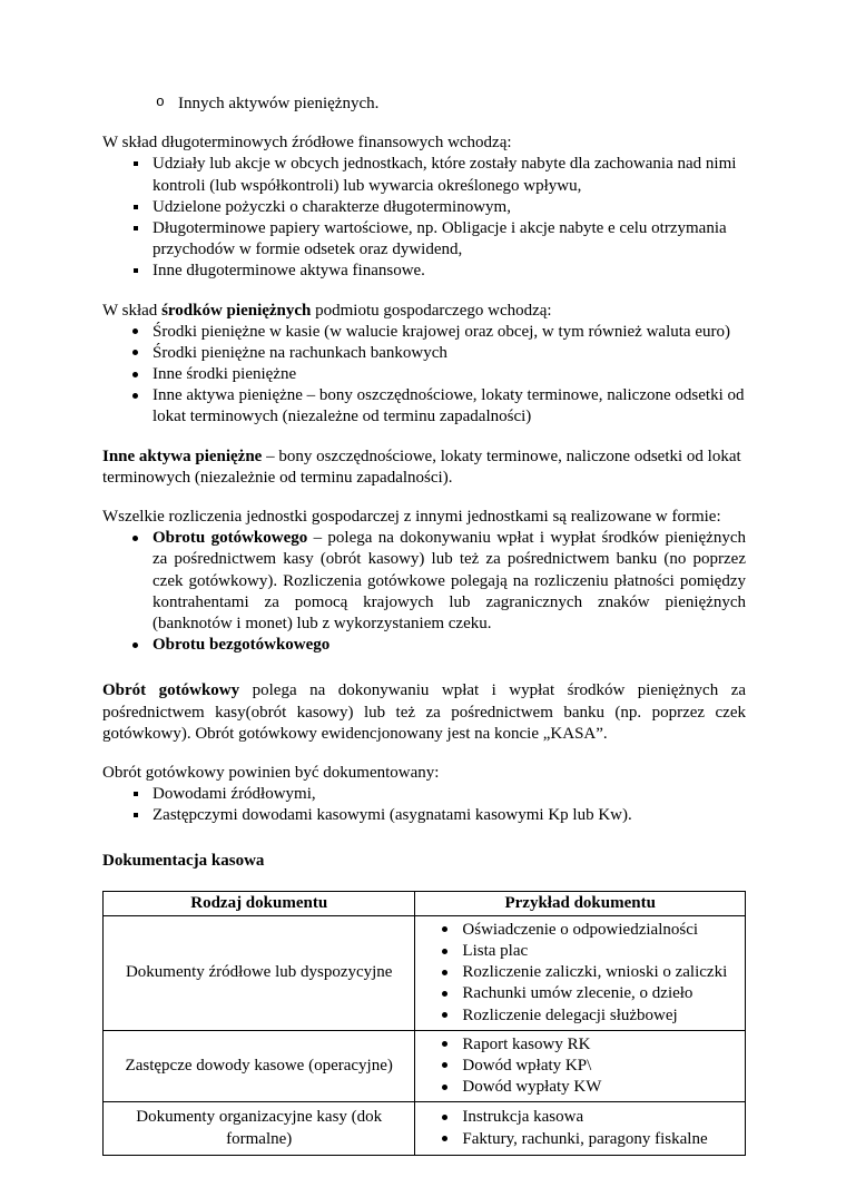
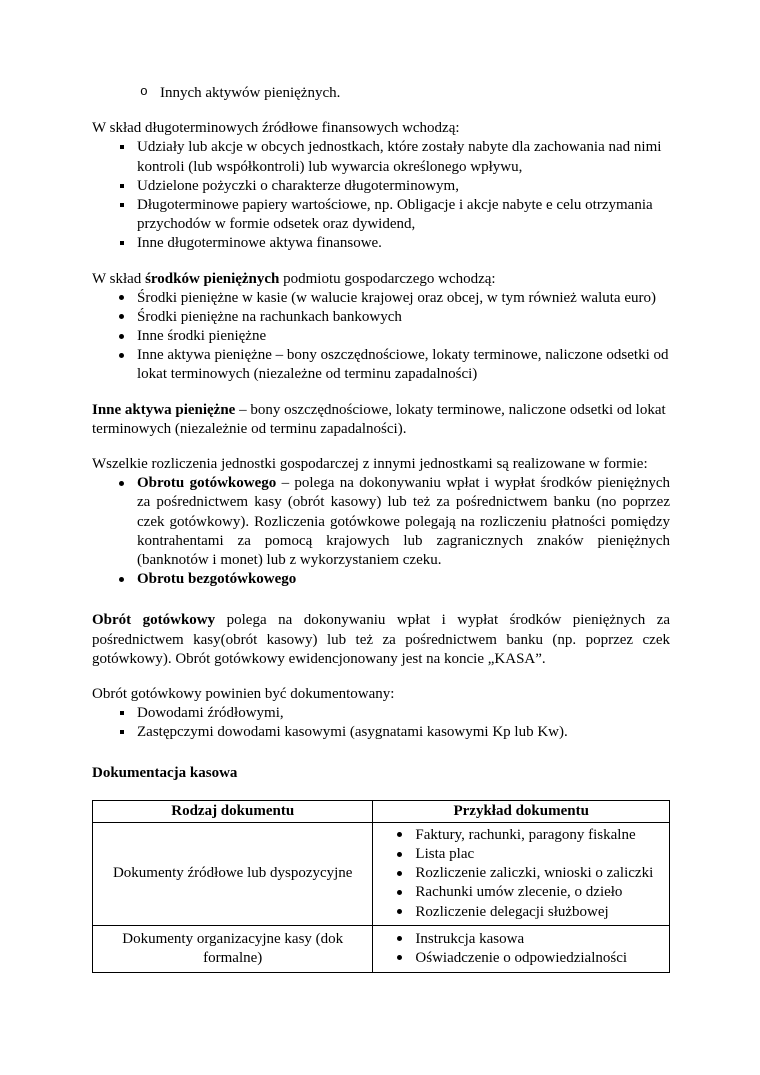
  o
  Innych aktywów pieniężnych.
  W skład długoterminowych źródłowe finansowych wchodzą:
  Udziały lub akcje w obcych jednostkach, które zostały nabyte dla zachowania nad nimi kontroli (lub współkontroli) lub wywarcia określonego wpływu,
  Udzielone pożyczki o charakterze długoterminowym,
  Długoterminowe papiery wartościowe, np. Obligacje i akcje nabyte e celu otrzymania przychodów w formie odsetek oraz dywidend,
  Inne długoterminowe aktywa finansowe.
  W skład środków pieniężnych podmiotu gospodarczego wchodzą:
  Środki pieniężne w kasie (w walucie krajowej oraz obcej, w tym również waluta euro)
  Środki pieniężne na rachunkach bankowych
  Inne środki pieniężne
  Inne aktywa pieniężne – bony oszczędnościowe, lokaty terminowe, naliczone odsetki od lokat terminowych (niezależne od terminu zapadalności)
  Inne aktywa pieniężne – bony oszczędnościowe, lokaty terminowe, naliczone odsetki od lokat terminowych (niezależnie od terminu zapadalności).
  Wszelkie rozliczenia jednostki gospodarczej z innymi jednostkami są realizowane w formie:
  Obrotu gotówkowego – polega na dokonywaniu wpłat i wypłat środków pieniężnych za pośrednictwem kasy (obrót kasowy) lub też za pośrednictwem banku (no poprzez czek gotówkowy). Rozliczenia gotówkowe polegają na rozliczeniu płatności pomiędzy kontrahentami za pomocą krajowych lub zagranicznych znaków pieniężnych (banknotów i monet) lub z wykorzystaniem czeku.
  Obrotu bezgotówkowego
  Obrót gotówkowy polega na dokonywaniu wpłat i wypłat środków pieniężnych za pośrednictwem kasy(obrót kasowy) lub też za pośrednictwem banku (np. poprzez czek gotówkowy). Obrót gotówkowy ewidencjonowany jest na koncie „KASA”.
  Obrót gotówkowy powinien być dokumentowany:
  Dowodami źródłowymi,
  Zastępczymi dowodami kasowymi (asygnatami kasowymi Kp lub Kw).
  Dokumentacja kasowa
  Rodzaj dokumentu	Przykład dokumentu
- Dokumenty źródłowe lub dyspozycyjne	Oświadczenie o odpowiedzialności Lista plac Rozliczenie zaliczki, wnioski o zaliczki Rachunki umów zlecenie, o dzieło Rozliczenie delegacji służbowej
+ Dokumenty źródłowe lub dyspozycyjne	Faktury, rachunki, paragony fiskalne Lista plac Rozliczenie zaliczki, wnioski o zaliczki Rachunki umów zlecenie, o dzieło Rozliczenie delegacji służbowej
- Zastępcze dowody kasowe (operacyjne)	Raport kasowy RK Dowód wpłaty KP\ Dowód wypłaty KW
- Dokumenty organizacyjne kasy (dok formalne)	Instrukcja kasowa Faktury, rachunki, paragony fiskalne
+ Dokumenty organizacyjne kasy (dok formalne)	Instrukcja kasowa Oświadczenie o odpowiedzialności
